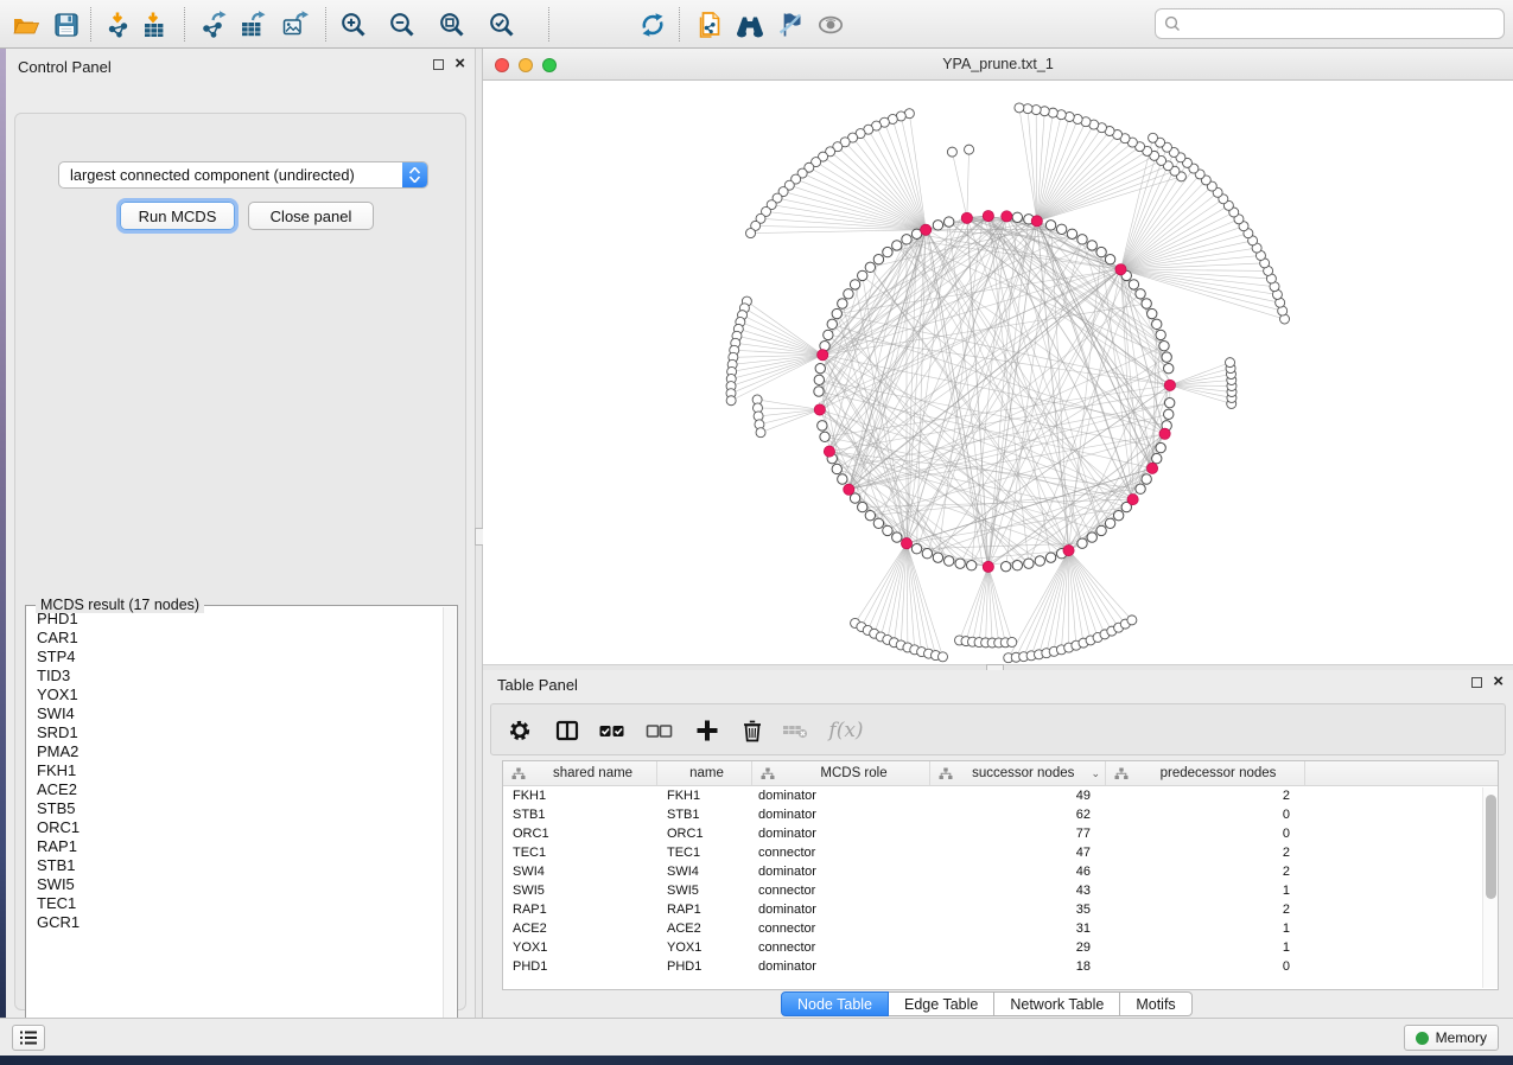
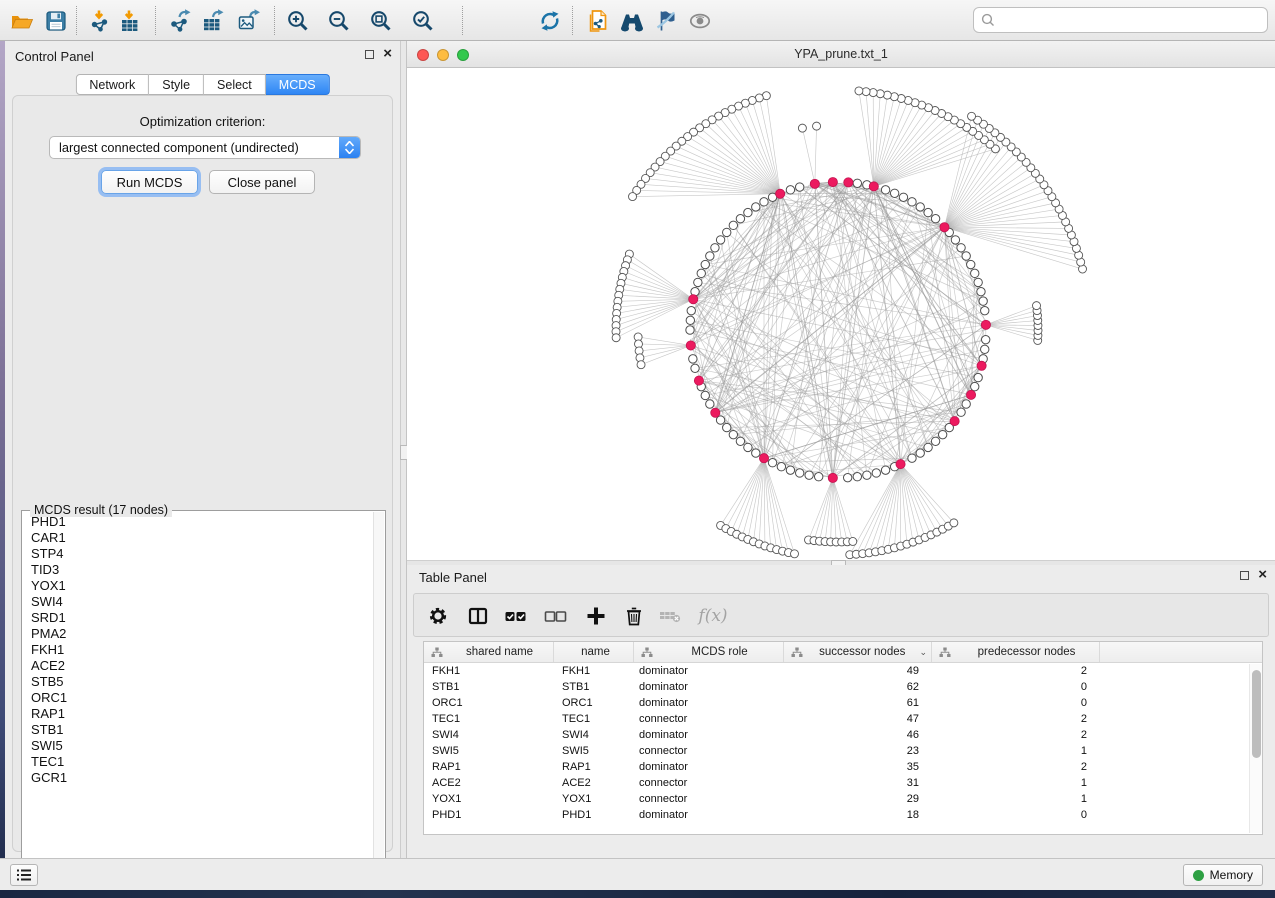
  Control Panel
  ×
+ Network
+ Style
+ Select
+ MCDS
+ Optimization criterion:
  largest connected component (undirected)
  Run MCDS
  Close panel
  MCDS result (17 nodes)
  PHD1
  CAR1
  STP4
  TID3
  YOX1
  SWI4
  SRD1
  PMA2
  FKH1
  ACE2
  STB5
  ORC1
  RAP1
  STB1
  SWI5
  TEC1
  GCR1
  YPA_prune.txt_1
  Table Panel
  ×
  f(x)
  shared name
  name
  MCDS role
  successor nodes
  ⌄
  predecessor nodes
  FKH1
  FKH1
  dominator
  49
  2
  STB1
  STB1
  dominator
  62
  0
  ORC1
  ORC1
  dominator
- 77
+ 61
  0
  TEC1
  TEC1
  connector
  47
  2
  SWI4
  SWI4
  dominator
  46
  2
  SWI5
  SWI5
  connector
- 43
+ 23
  1
  RAP1
  RAP1
  dominator
  35
  2
  ACE2
  ACE2
  connector
  31
  1
  YOX1
  YOX1
  connector
  29
  1
  PHD1
  PHD1
  dominator
  18
  0
- Node Table
- Edge Table
- Network Table
- Motifs
  Memory
